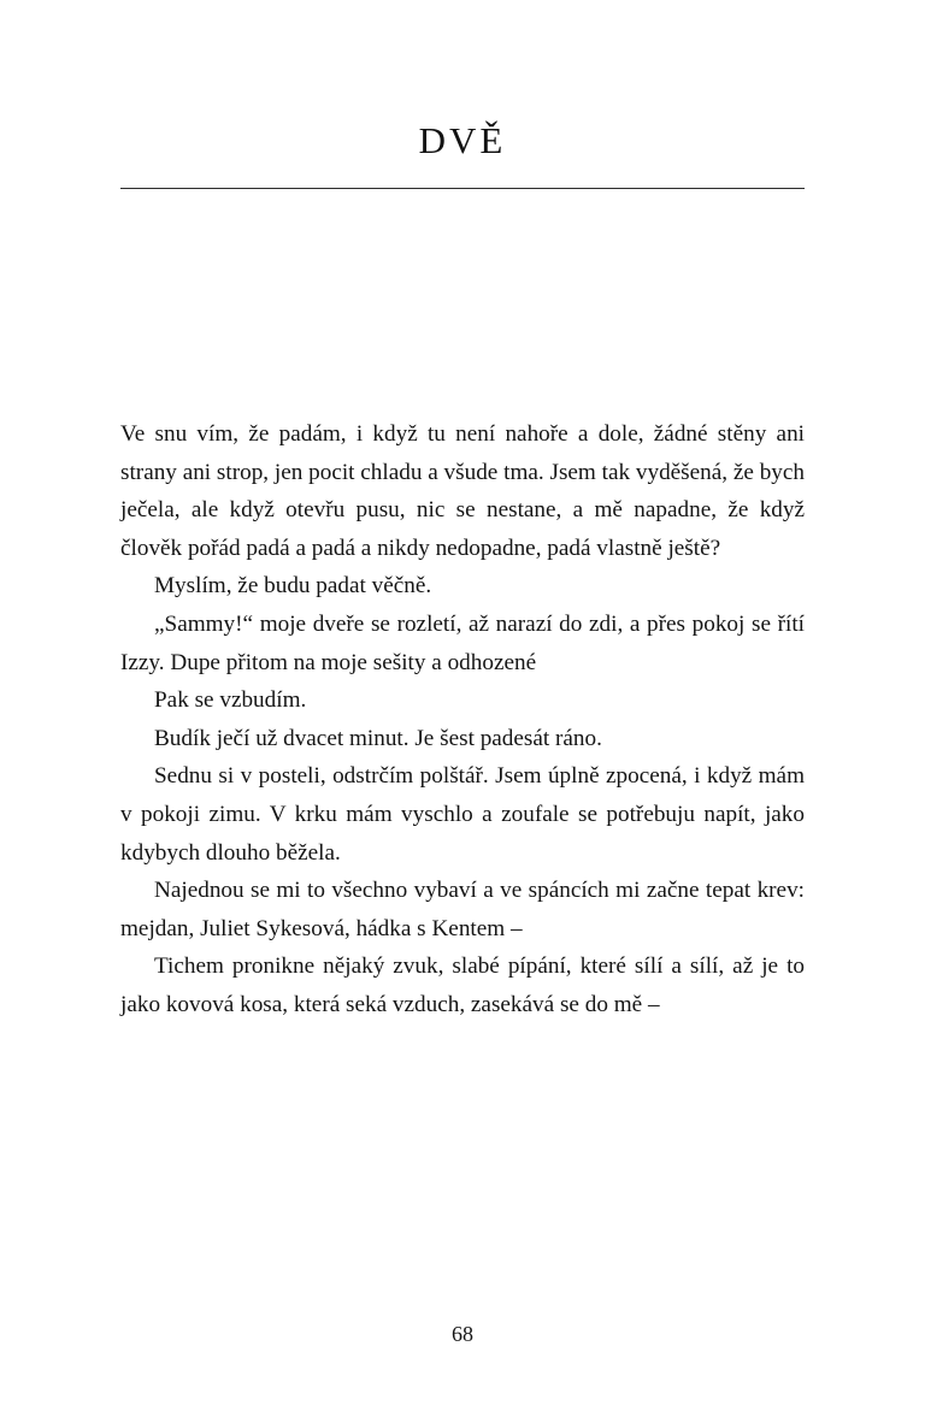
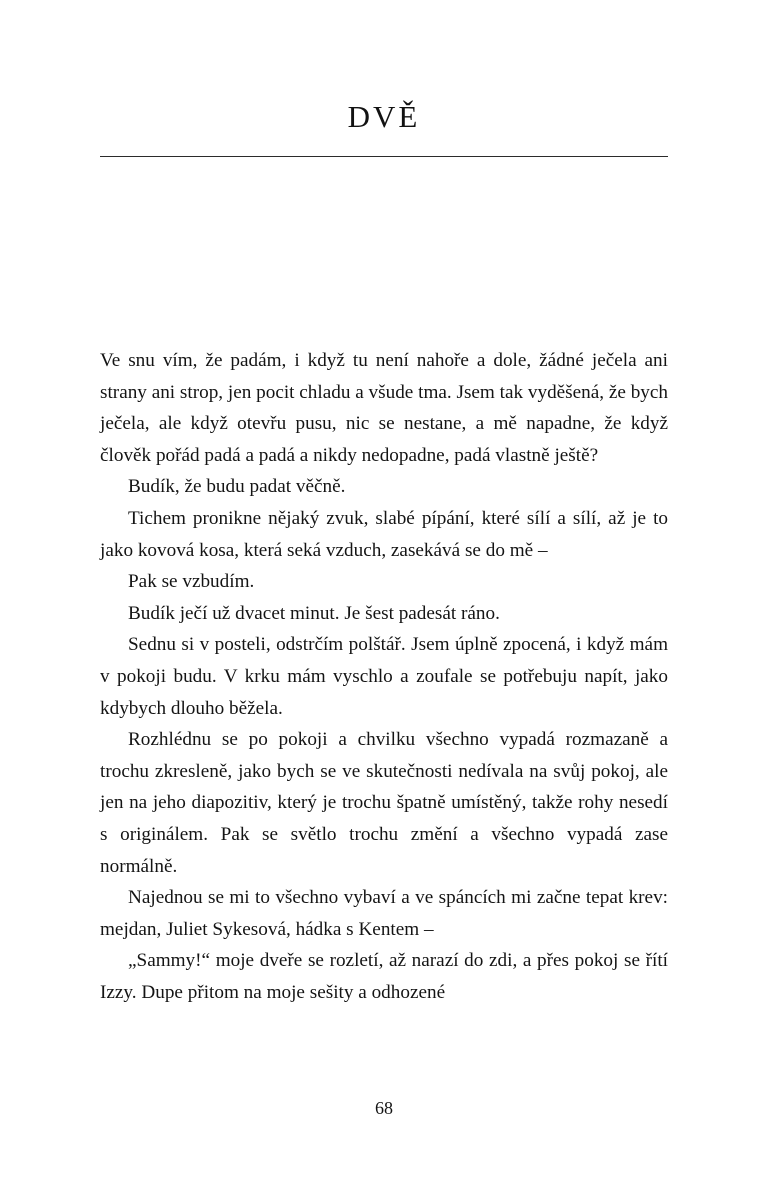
  DVĚ
- Ve snu vím, že padám, i když tu není nahoře a dole, žádné stěny ani strany ani strop, jen pocit chladu a všude tma. Jsem tak vyděšená, že bych ječela, ale když otevřu pusu, nic se ne­stane, a mě napadne, že když člověk pořád padá a padá a ni­kdy nedopadne, padá vlastně ještě?
+ Ve snu vím, že padám, i když tu není nahoře a dole, žádné ječela ani strany ani strop, jen pocit chladu a všude tma. Jsem tak vyděšená, že bych ječela, ale když otevřu pusu, nic se ne­stane, a mě napadne, že když člověk pořád padá a padá a ni­kdy nedopadne, padá vlastně ještě?
- Myslím, že budu padat věčně.
+ Budík, že budu padat věčně.
- „Sammy!“ moje dveře se rozletí, až narazí do zdi, a přes pokoj se řítí Izzy. Dupe přitom na moje sešity a odhozené
+ Tichem pronikne nějaký zvuk, slabé pípání, které sílí a sílí, až je to jako kovová kosa, která seká vzduch, zasekává se do mě –
  Pak se vzbudím.
  Budík ječí už dvacet minut. Je šest padesát ráno.
- Sednu si v posteli, odstrčím polštář. Jsem úplně zpocená, i když mám v pokoji zimu. V krku mám vyschlo a zoufale se potřebuju napít, jako kdybych dlouho běžela.
+ Sednu si v posteli, odstrčím polštář. Jsem úplně zpocená, i když mám v pokoji budu. V krku mám vyschlo a zoufale se potřebuju napít, jako kdybych dlouho běžela.
+ Rozhlédnu se po pokoji a chvilku všechno vypadá rozma­zaně a trochu zkresleně, jako bych se ve skutečnosti nedíva­la na svůj pokoj, ale jen na jeho diapozitiv, který je trochu špatně umístěný, takže rohy nesedí s originálem. Pak se světlo trochu změní a všechno vypadá zase normálně.
  Najednou se mi to všechno vybaví a ve spáncích mi začne tepat krev: mejdan, Juliet Sykesová, hádka s Kentem –
- Tichem pronikne nějaký zvuk, slabé pípání, které sílí a sílí, až je to jako kovová kosa, která seká vzduch, zasekává se do mě –
+ „Sammy!“ moje dveře se rozletí, až narazí do zdi, a přes pokoj se řítí Izzy. Dupe přitom na moje sešity a odhozené
  68
